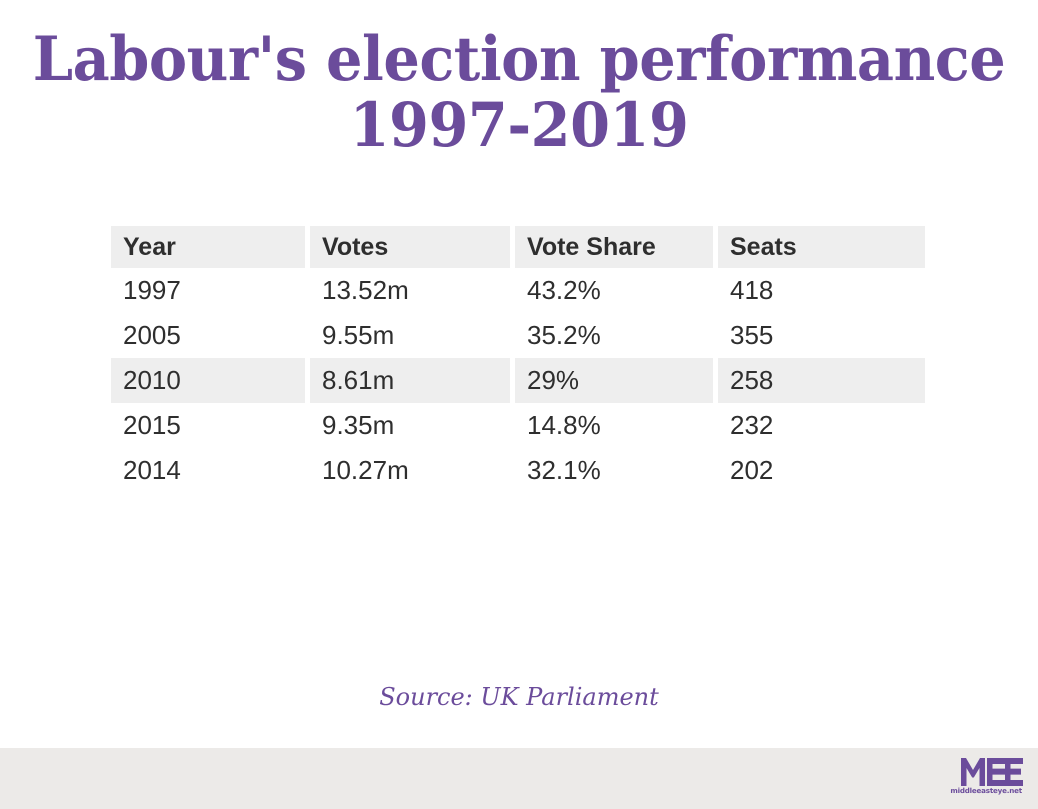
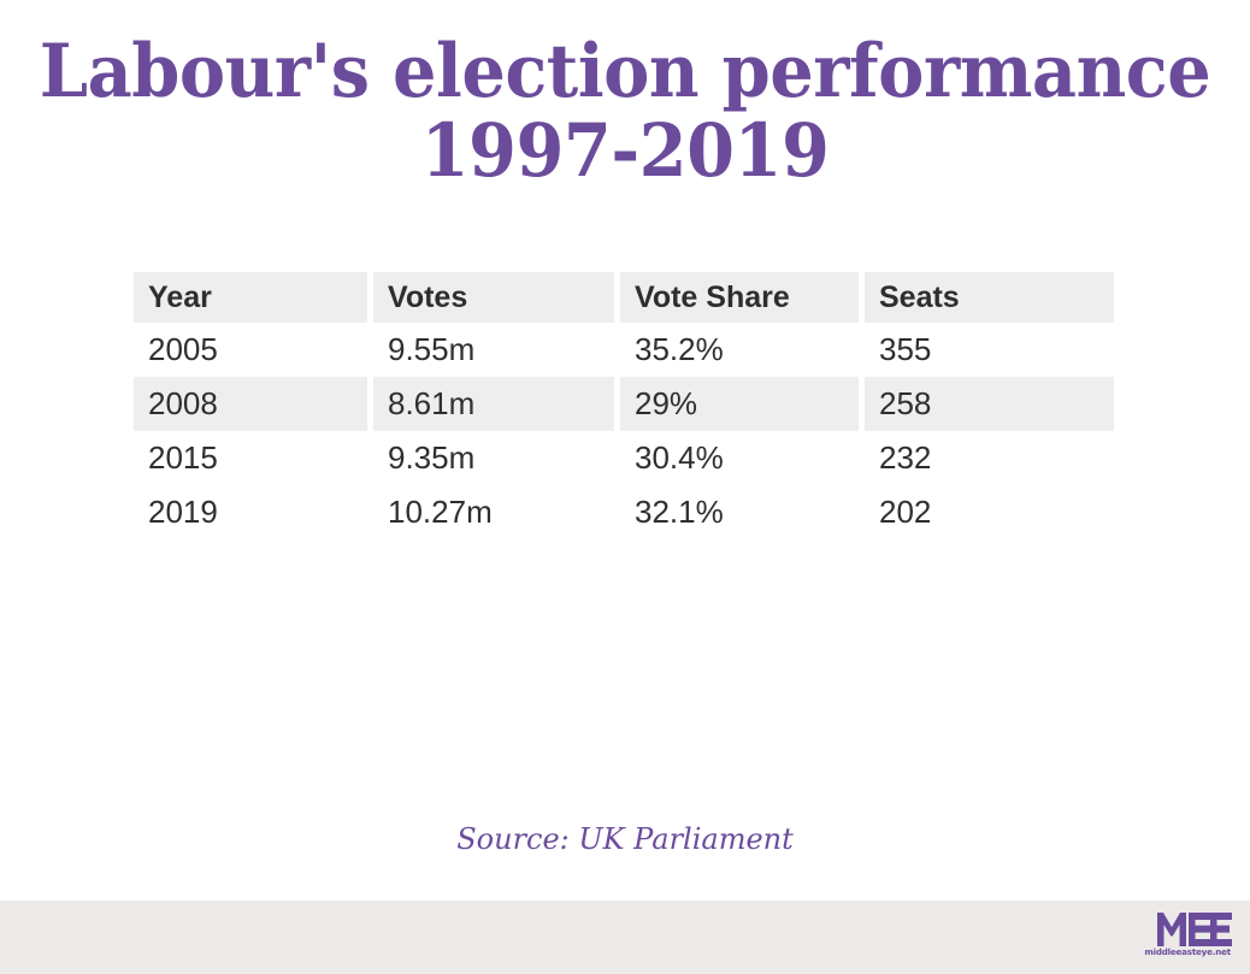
  Labour's election performance
  1997-2019
  Year	Votes	Vote Share	Seats
- 1997	13.52m	43.2%	418
  2005	9.55m	35.2%	355
- 2010	8.61m	29%	258
+ 2008	8.61m	29%	258
- 2015	9.35m	14.8%	232
+ 2015	9.35m	30.4%	232
- 2014	10.27m	32.1%	202
+ 2019	10.27m	32.1%	202
  Source: UK Parliament
  middleeasteye.net
